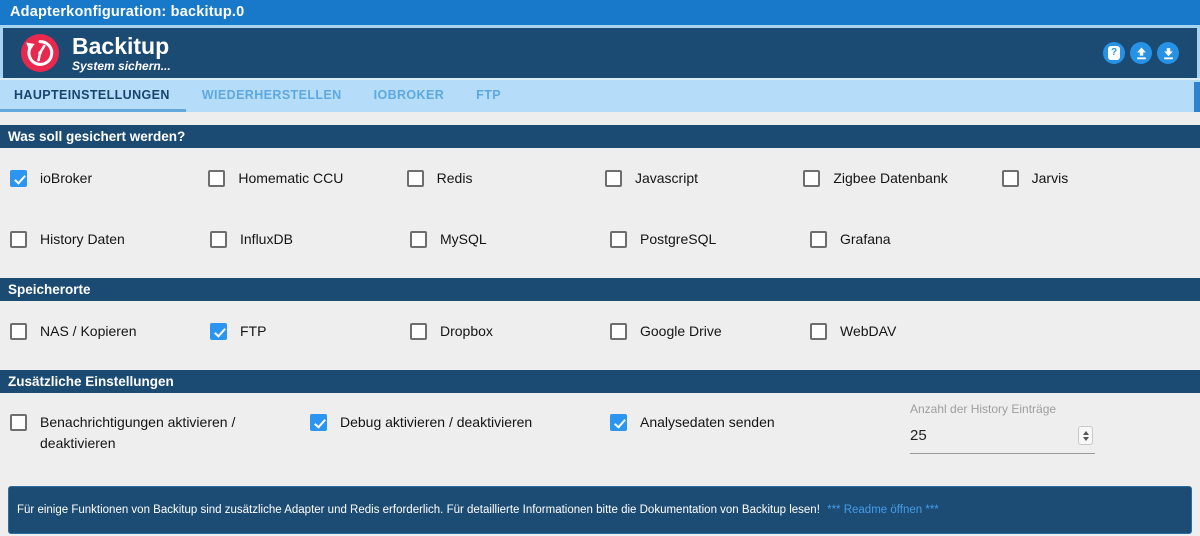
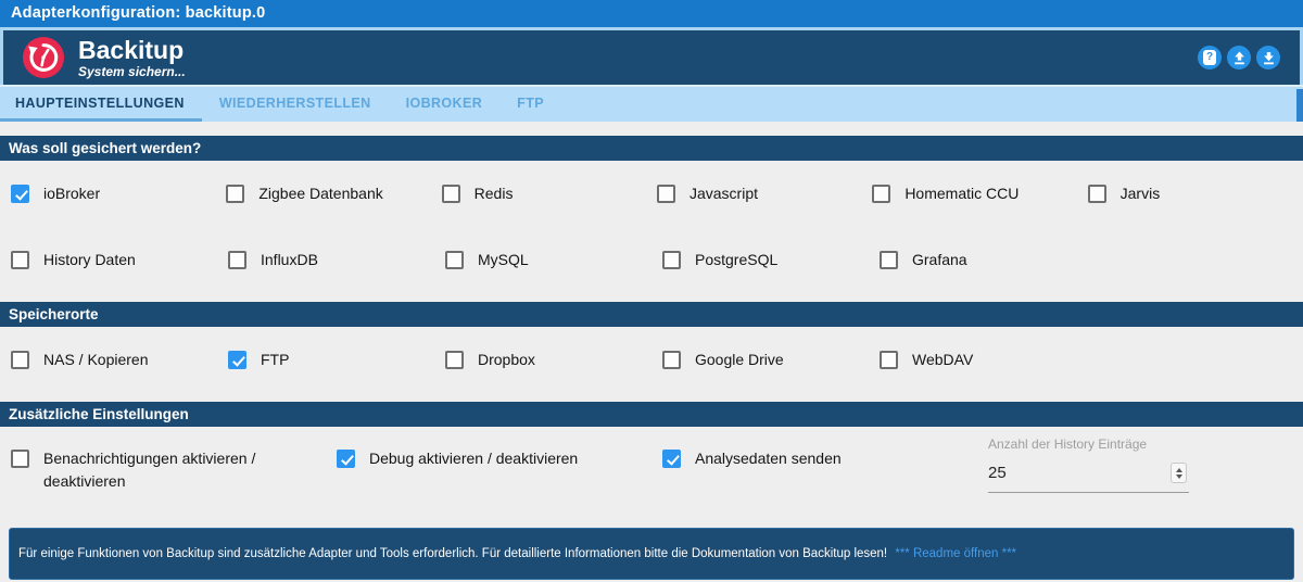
  Adapterkonfiguration: backitup.0
  Backitup
  System sichern...
  ?
  HAUPTEINSTELLUNGEN
  WIEDERHERSTELLEN
  IOBROKER
  FTP
  Was soll gesichert werden?
  ioBroker
- Homematic CCU
+ Zigbee Datenbank
  Redis
  Javascript
- Zigbee Datenbank
+ Homematic CCU
  Jarvis
  History Daten
  InfluxDB
  MySQL
  PostgreSQL
  Grafana
  Speicherorte
  NAS / Kopieren
  FTP
  Dropbox
  Google Drive
  WebDAV
  Zusätzliche Einstellungen
  Benachrichtigungen aktivieren / deaktivieren
  Debug aktivieren / deaktivieren
  Analysedaten senden
  Anzahl der History Einträge
  25
- Für einige Funktionen von Backitup sind zusätzliche Adapter und Redis erforderlich. Für detaillierte Informationen bitte die Dokumentation von Backitup lesen! *** Readme öffnen ***
+ Für einige Funktionen von Backitup sind zusätzliche Adapter und Tools erforderlich. Für detaillierte Informationen bitte die Dokumentation von Backitup lesen! *** Readme öffnen ***
